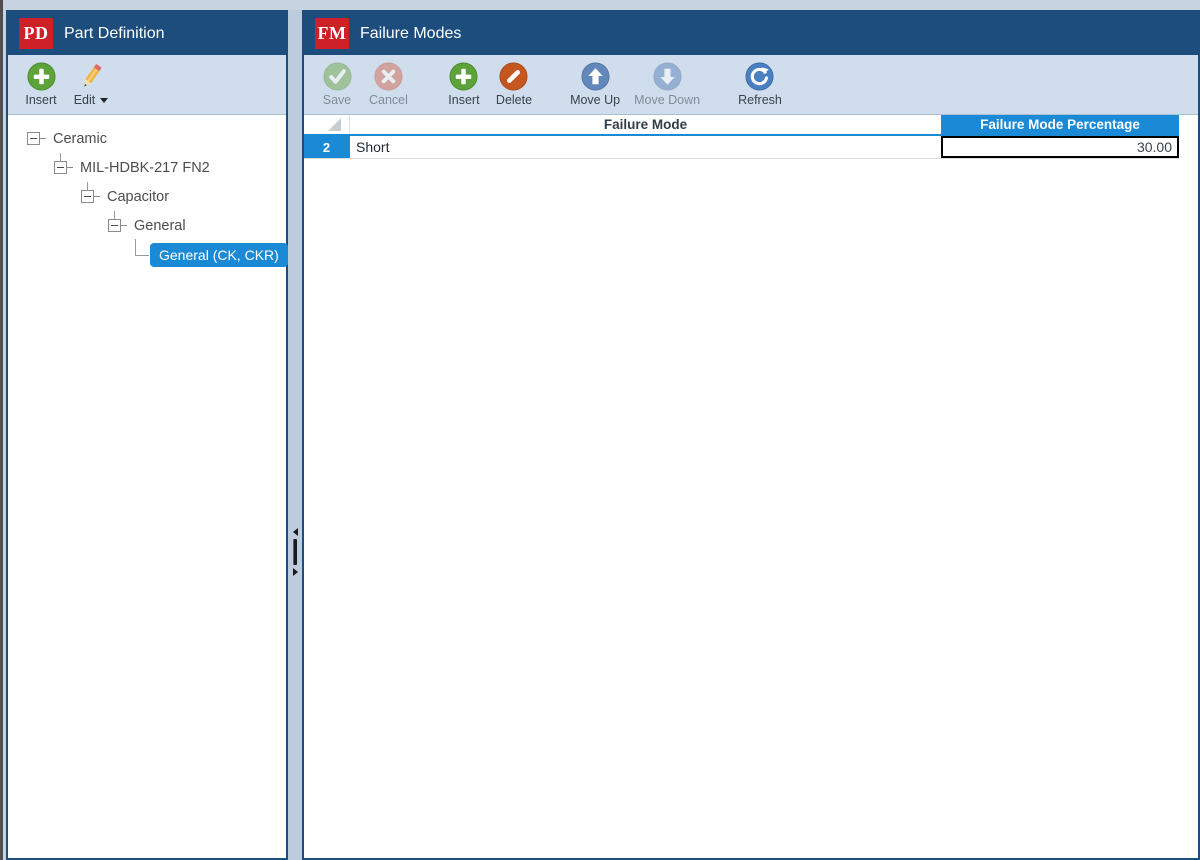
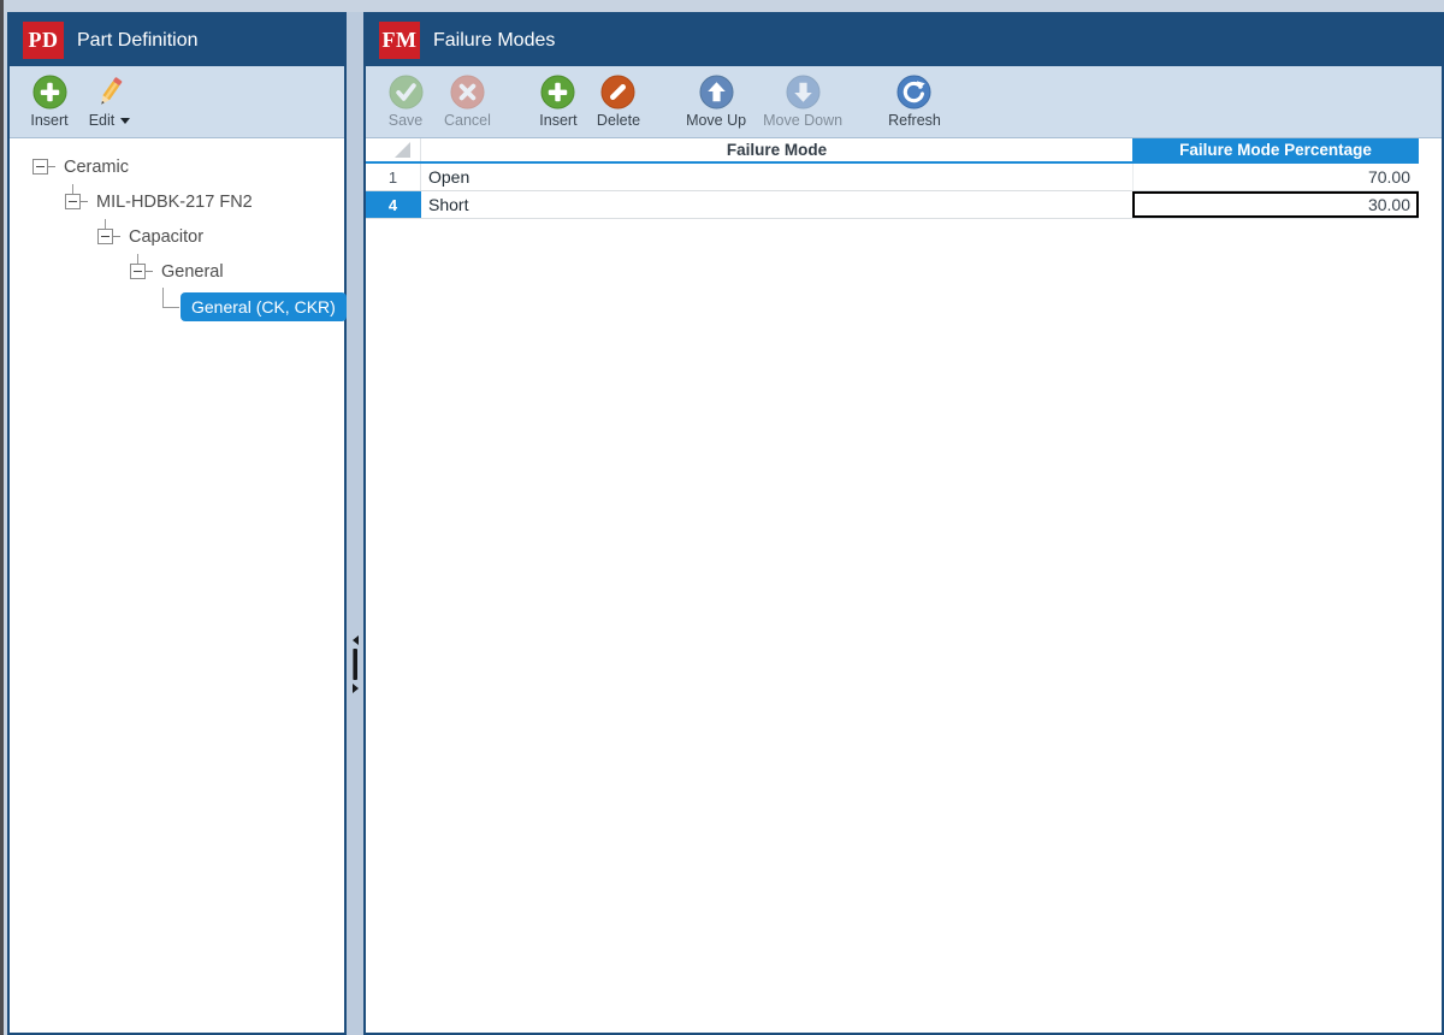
  PD
  Part Definition
  Insert
  Edit
  Ceramic
  MIL-HDBK-217 FN2
  Capacitor
  General
  General (CK, CKR)
  FM
  Failure Modes
  Save
  Cancel
  Insert
  Delete
  Move Up
  Move Down
  Refresh
  Failure Mode
  Failure Mode Percentage
+ 1
+ Open
+ 70.00
- 2
+ 4
  Short
  30.00
